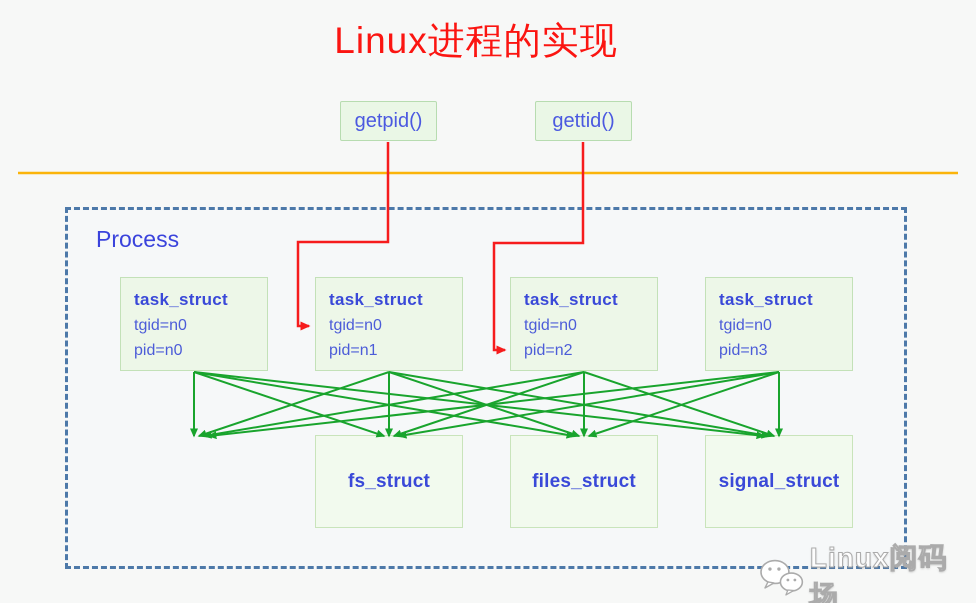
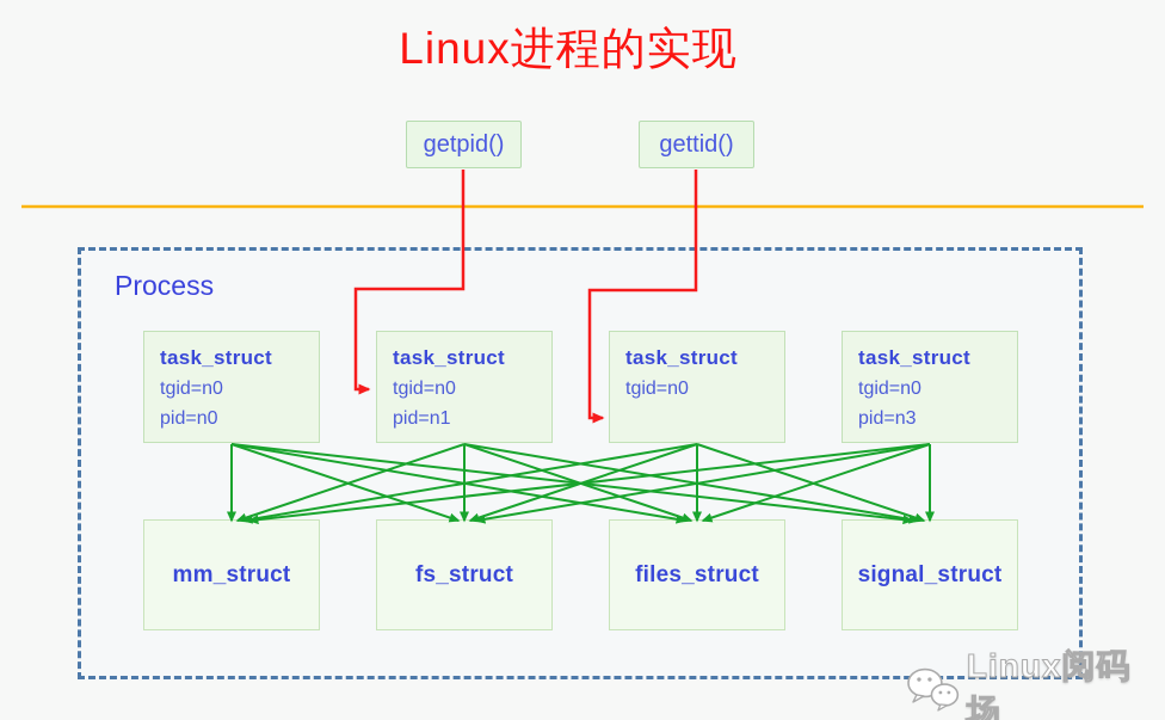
  Linux进程的实现
  getpid()
  gettid()
  Process
  task_struct
  tgid=n0
  pid=n0
  task_struct
  tgid=n0
  pid=n1
  task_struct
  tgid=n0
- pid=n2
  task_struct
  tgid=n0
  pid=n3
+ mm_struct
  fs_struct
  files_struct
  signal_struct
  Linux阅码场
